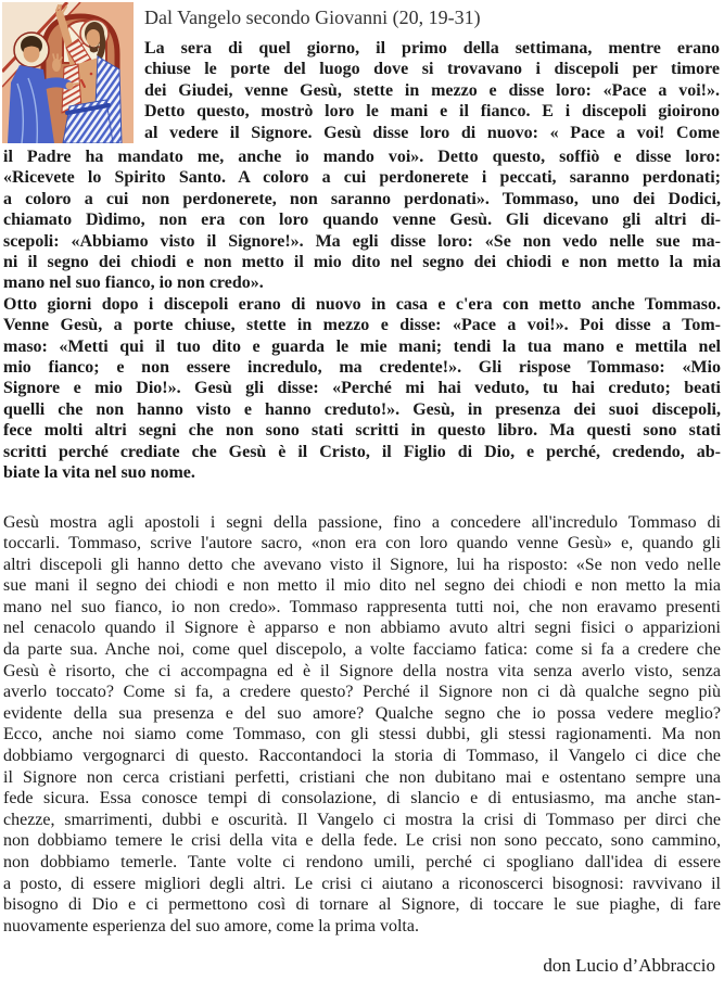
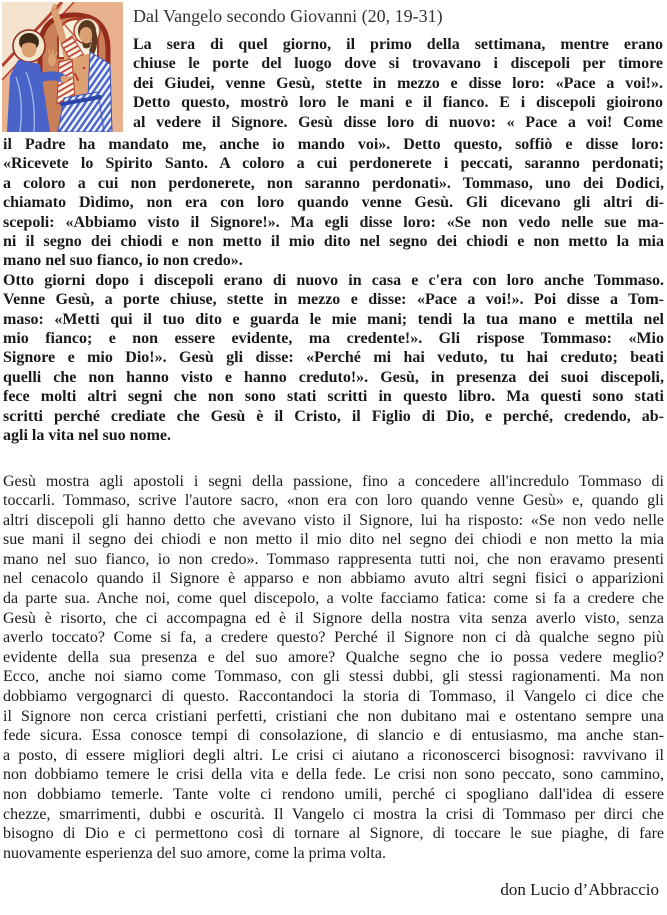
  Dal Vangelo secondo Giovanni (20, 19-31)
  La sera di quel giorno, il primo della settimana, mentre erano
  chiuse le porte del luogo dove si trovavano i discepoli per timore
  dei Giudei, venne Gesù, stette in mezzo e disse loro: «Pace a voi!».
  Detto questo, mostrò loro le mani e il fianco. E i discepoli gioirono
  al vedere il Signore. Gesù disse loro di nuovo: « Pace a voi! Come
  il Padre ha mandato me, anche io mando voi». Detto questo, soffiò e disse loro:
  «Ricevete lo Spirito Santo. A coloro a cui perdonerete i peccati, saranno perdonati;
  a coloro a cui non perdonerete, non saranno perdonati». Tommaso, uno dei Dodici,
  chiamato Dìdimo, non era con loro quando venne Gesù. Gli dicevano gli altri di-
  scepoli: «Abbiamo visto il Signore!». Ma egli disse loro: «Se non vedo nelle sue ma-
  ni il segno dei chiodi e non metto il mio dito nel segno dei chiodi e non metto la mia
  mano nel suo fianco, io non credo».
- Otto giorni dopo i discepoli erano di nuovo in casa e c'era con metto anche Tommaso.
+ Otto giorni dopo i discepoli erano di nuovo in casa e c'era con loro anche Tommaso.
  Venne Gesù, a porte chiuse, stette in mezzo e disse: «Pace a voi!». Poi disse a Tom-
  maso: «Metti qui il tuo dito e guarda le mie mani; tendi la tua mano e mettila nel
- mio fianco; e non essere incredulo, ma credente!». Gli rispose Tommaso: «Mio
+ mio fianco; e non essere evidente, ma credente!». Gli rispose Tommaso: «Mio
  Signore e mio Dio!». Gesù gli disse: «Perché mi hai veduto, tu hai creduto; beati
  quelli che non hanno visto e hanno creduto!». Gesù, in presenza dei suoi discepoli,
  fece molti altri segni che non sono stati scritti in questo libro. Ma questi sono stati
  scritti perché crediate che Gesù è il Cristo, il Figlio di Dio, e perché, credendo, ab-
- biate la vita nel suo nome.
+ agli la vita nel suo nome.
  Gesù mostra agli apostoli i segni della passione, fino a concedere all'incredulo Tommaso di
  toccarli. Tommaso, scrive l'autore sacro, «non era con loro quando venne Gesù» e, quando gli
  altri discepoli gli hanno detto che avevano visto il Signore, lui ha risposto: «Se non vedo nelle
  sue mani il segno dei chiodi e non metto il mio dito nel segno dei chiodi e non metto la mia
  mano nel suo fianco, io non credo». Tommaso rappresenta tutti noi, che non eravamo presenti
  nel cenacolo quando il Signore è apparso e non abbiamo avuto altri segni fisici o apparizioni
  da parte sua. Anche noi, come quel discepolo, a volte facciamo fatica: come si fa a credere che
  Gesù è risorto, che ci accompagna ed è il Signore della nostra vita senza averlo visto, senza
  averlo toccato? Come si fa, a credere questo? Perché il Signore non ci dà qualche segno più
  evidente della sua presenza e del suo amore? Qualche segno che io possa vedere meglio?
  Ecco, anche noi siamo come Tommaso, con gli stessi dubbi, gli stessi ragionamenti. Ma non
  dobbiamo vergognarci di questo. Raccontandoci la storia di Tommaso, il Vangelo ci dice che
  il Signore non cerca cristiani perfetti, cristiani che non dubitano mai e ostentano sempre una
  fede sicura. Essa conosce tempi di consolazione, di slancio e di entusiasmo, ma anche stan-
- chezze, smarrimenti, dubbi e oscurità. Il Vangelo ci mostra la crisi di Tommaso per dirci che
+ a posto, di essere migliori degli altri. Le crisi ci aiutano a riconoscerci bisognosi: ravvivano il
  non dobbiamo temere le crisi della vita e della fede. Le crisi non sono peccato, sono cammino,
  non dobbiamo temerle. Tante volte ci rendono umili, perché ci spogliano dall'idea di essere
- a posto, di essere migliori degli altri. Le crisi ci aiutano a riconoscerci bisognosi: ravvivano il
+ chezze, smarrimenti, dubbi e oscurità. Il Vangelo ci mostra la crisi di Tommaso per dirci che
  bisogno di Dio e ci permettono così di tornare al Signore, di toccare le sue piaghe, di fare
  nuovamente esperienza del suo amore, come la prima volta.
  don Lucio d’Abbraccio
